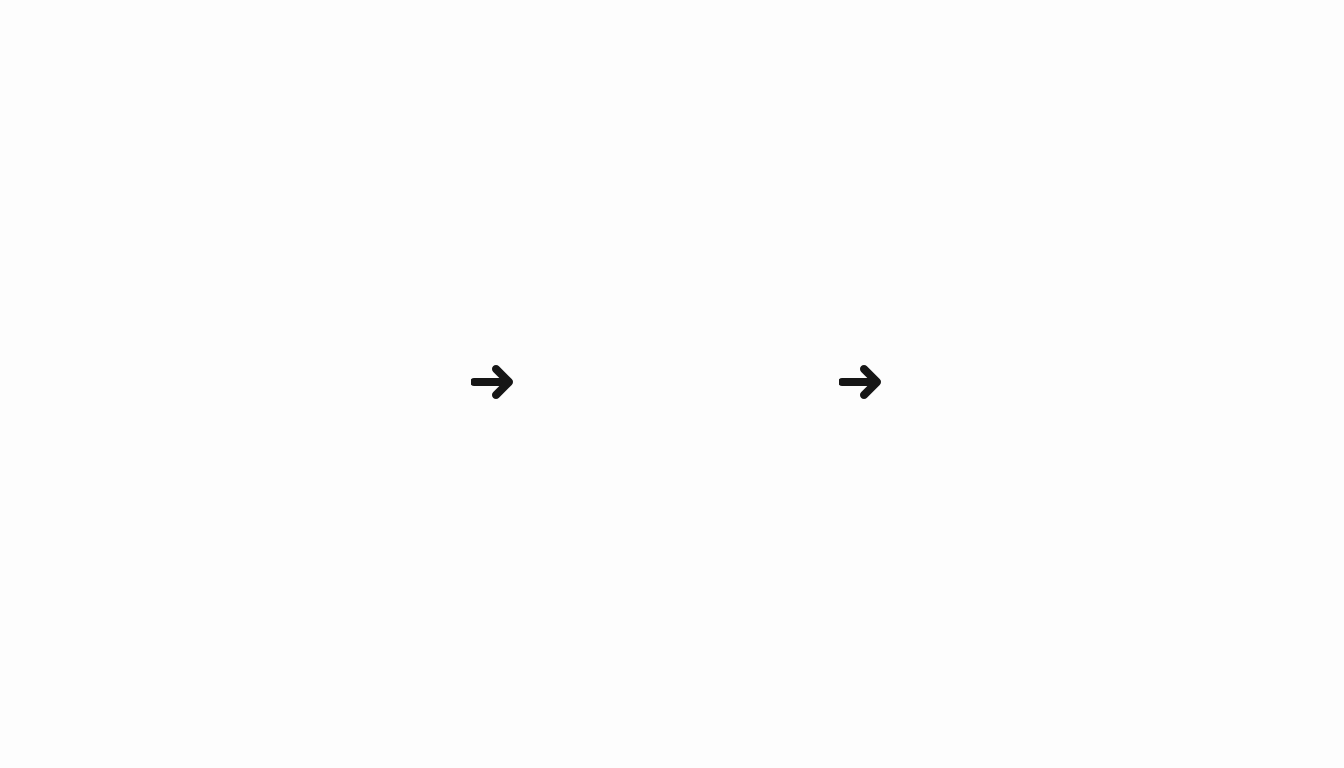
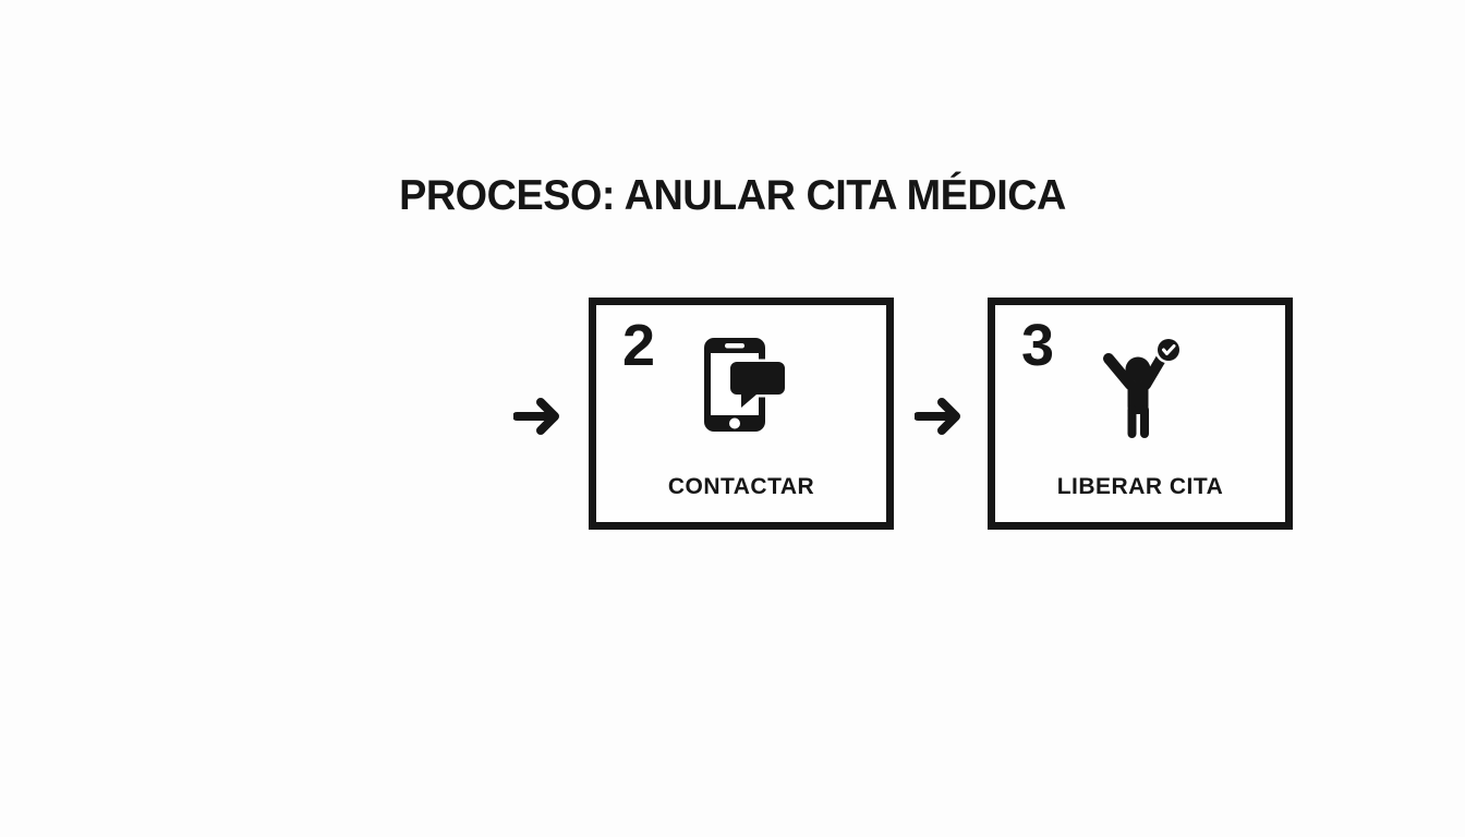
+ PROCESO: ANULAR CITA MÉDICA
+ 2
+ CONTACTAR
+ 3
+ LIBERAR CITA
